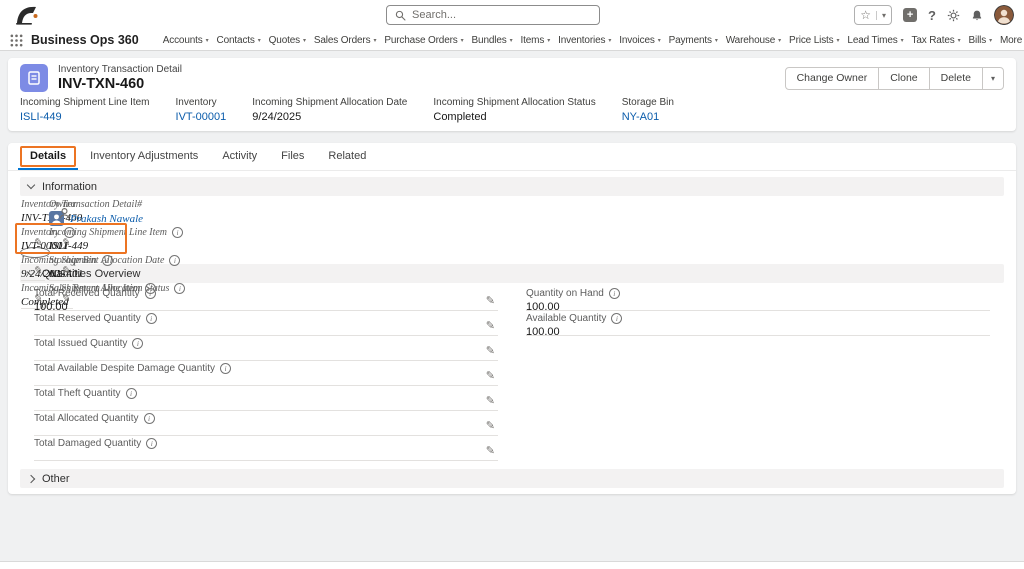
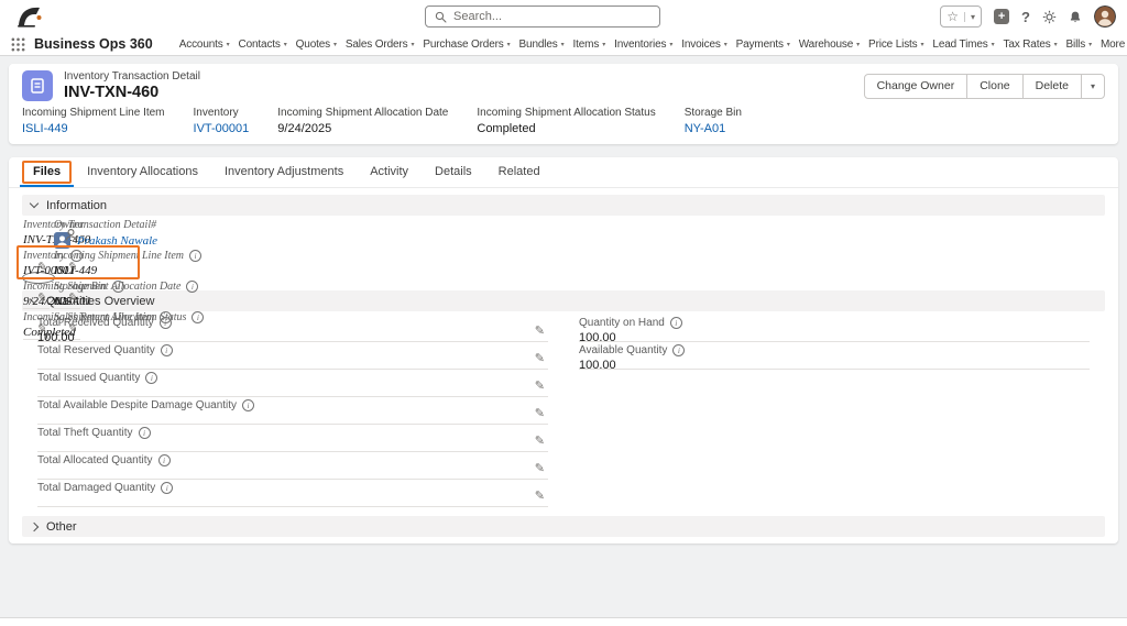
  Search...
  ☆
  ▾
  +
  ?
  Business Ops 360
  Accounts
  Contacts
  Quotes
  Sales Orders
  Purchase Orders
  Bundles
  Items
  Inventories
  Invoices
  Payments
  Warehouse
  Price Lists
  Lead Times
  Tax Rates
  Bills
  More
  Inventory Transaction Detail
  INV-TXN-460
  Change Owner
  Clone
  Delete
  ▾
  Incoming Shipment Line Item
  ISLI-449
  Inventory
  IVT-00001
  Incoming Shipment Allocation Date
  9/24/2025
  Incoming Shipment Allocation Status
  Completed
  Storage Bin
  NY-A01
- Details
+ Files
+ Inventory Allocations
  Inventory Adjustments
  Activity
- Files
+ Details
  Related
  Information
  Inventory Transaction Detail#
  Inventory
  i
  ✎
  Incoming Shipment Allocation Date
  i
  ✎
  Incoming Shipment Allocation Status
  i
  ✎
  Owner
  Prakash Nawale
  Incoming Shipment Line Item
  i
  ✎
  Storage Bin
  i
  ✎
  Sales Return Line Item
  i
  ✎
  Quantities Overview
  Total Received Quantity
  i
  100.00
  ✎
  Total Reserved Quantity
  i
  ✎
  Total Issued Quantity
  i
  ✎
  Total Available Despite Damage Quantity
  i
  ✎
  Total Theft Quantity
  i
  ✎
  Total Allocated Quantity
  i
  ✎
  Total Damaged Quantity
  i
  ✎
  Quantity on Hand
  i
  100.00
  Available Quantity
  i
  100.00
  Other
